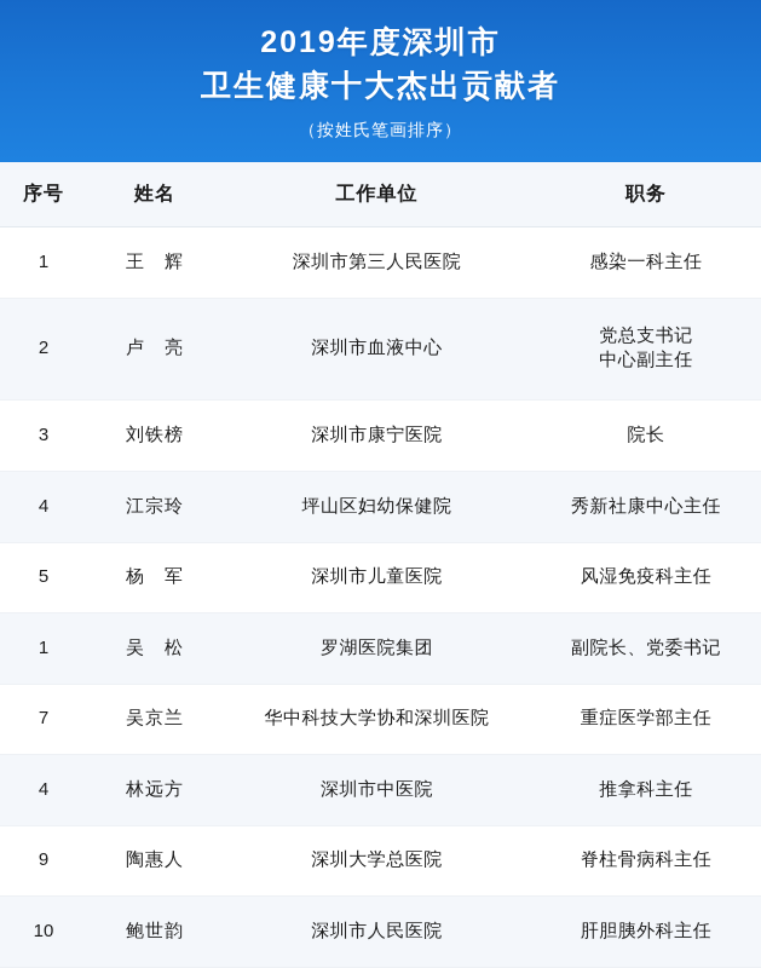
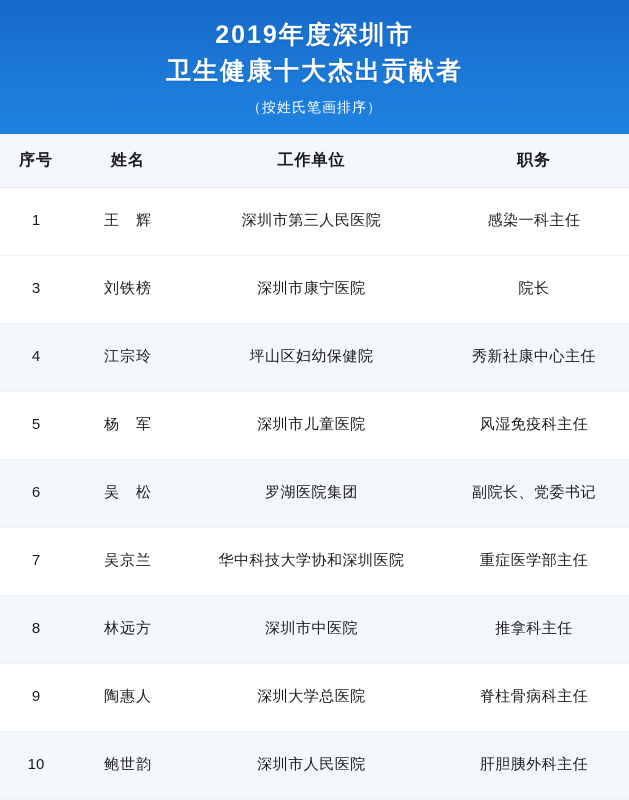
  2019年度深圳市
  卫生健康十大杰出贡献者
  （按姓氏笔画排序）
  序号	姓名	工作单位	职务
  1	王 辉	深圳市第三人民医院	感染一科主任
- 2	卢 亮	深圳市血液中心	党总支书记 中心副主任
  3	刘铁榜	深圳市康宁医院	院长
  4	江宗玲	坪山区妇幼保健院	秀新社康中心主任
  5	杨 军	深圳市儿童医院	风湿免疫科主任
- 1	吴 松	罗湖医院集团	副院长、党委书记
+ 6	吴 松	罗湖医院集团	副院长、党委书记
  7	吴京兰	华中科技大学协和深圳医院	重症医学部主任
- 4	林远方	深圳市中医院	推拿科主任
+ 8	林远方	深圳市中医院	推拿科主任
  9	陶惠人	深圳大学总医院	脊柱骨病科主任
  10	鲍世韵	深圳市人民医院	肝胆胰外科主任
